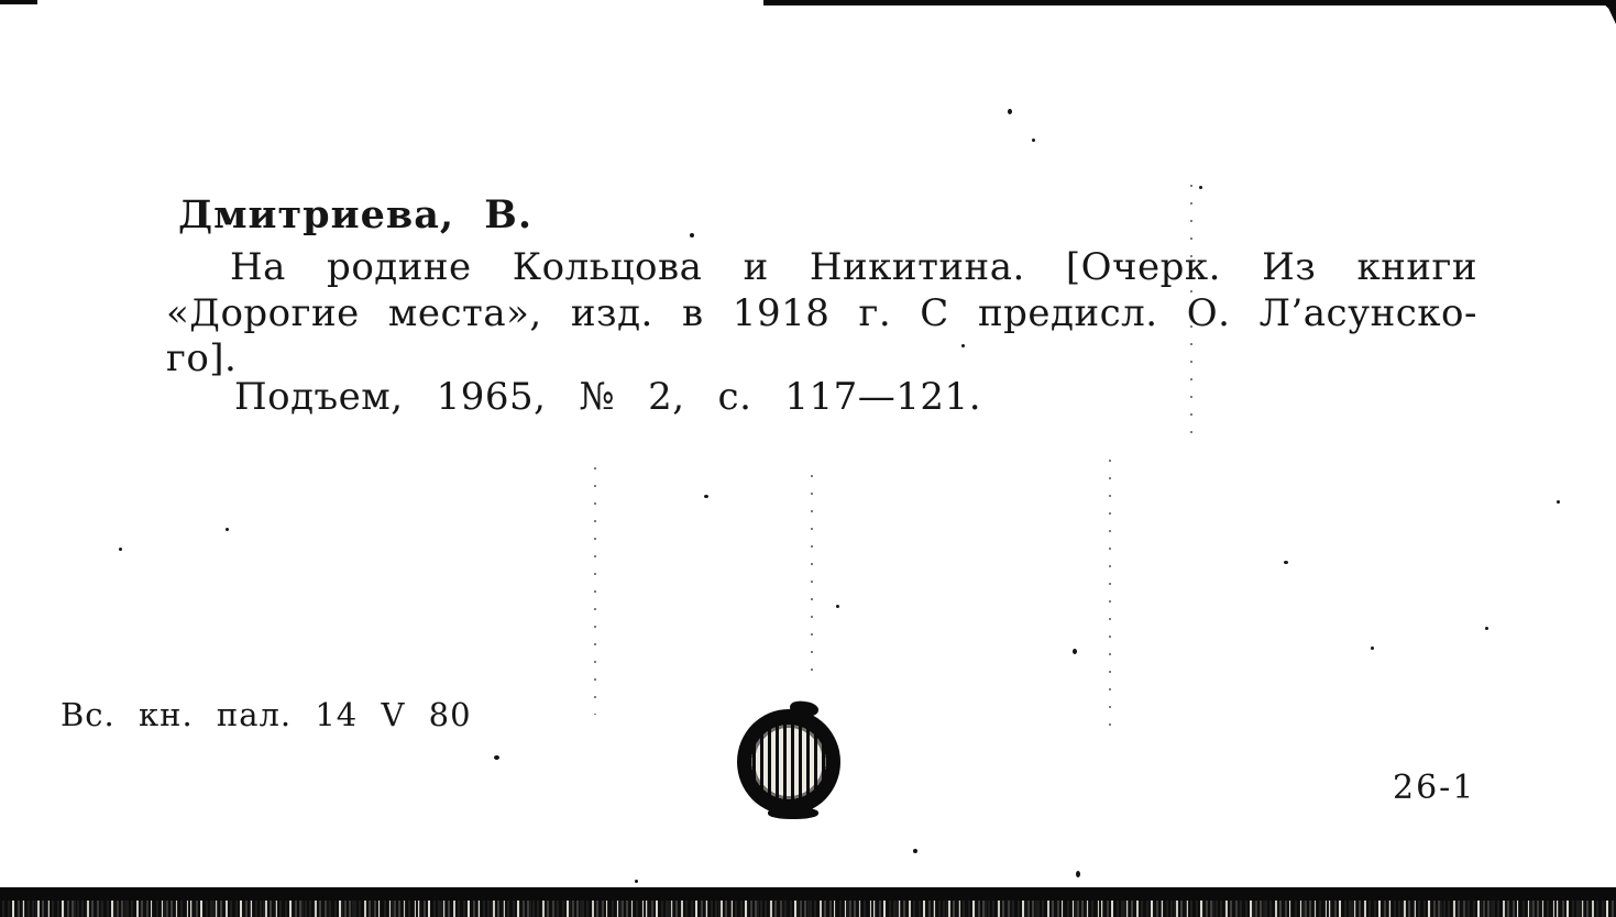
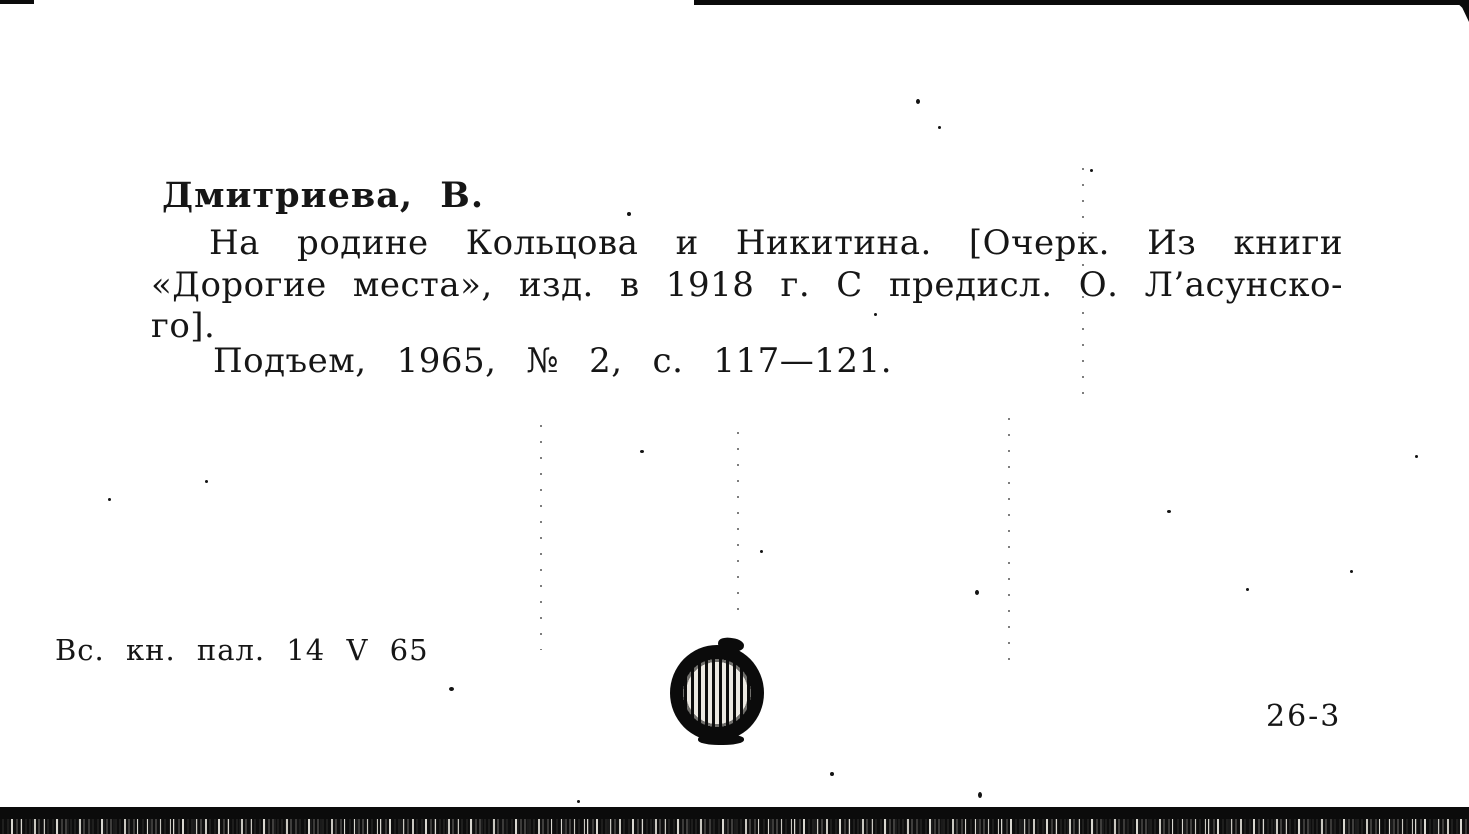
  Дмитриева, В.
  На родине Кольцова и Никитина. [Очерк. Из книги
  «Дорогие места», изд. в 1918 г. С предисл. О. Л’асунско-
  го].
  Подъем, 1965, № 2, с. 117—121.
- Вс. кн. пал. 14 V 80
+ Вс. кн. пал. 14 V 65
- 26-1
+ 26-3
